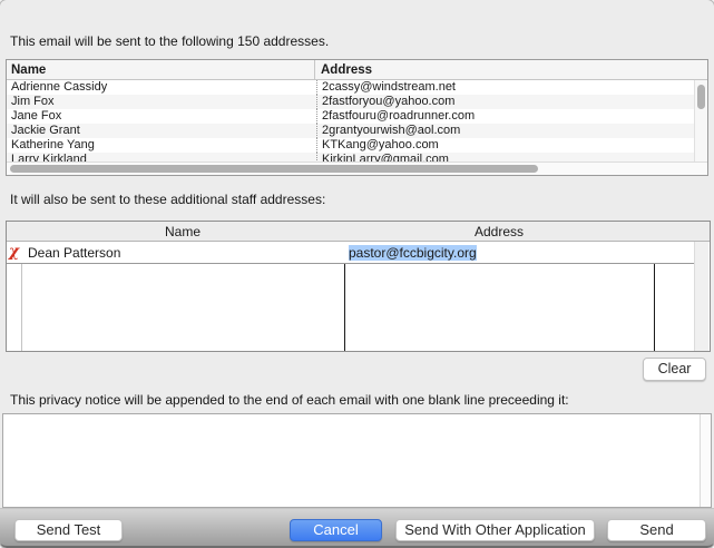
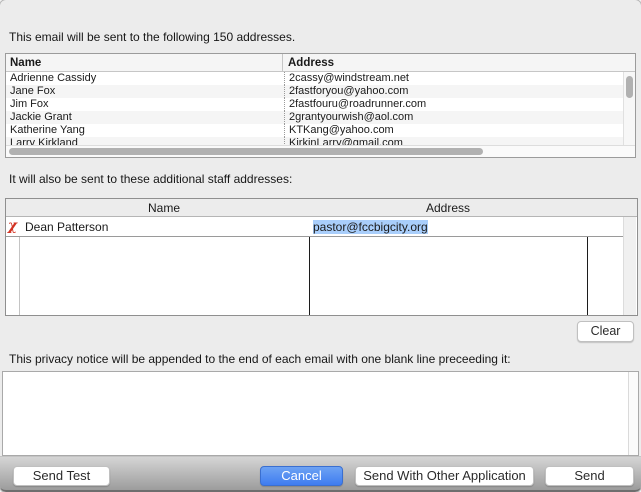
  This email will be sent to the following 150 addresses.
  Name
  Address
  Adrienne Cassidy
  2cassy@windstream.net
- Jim Fox
+ Jane Fox
  2fastforyou@yahoo.com
- Jane Fox
+ Jim Fox
  2fastfouru@roadrunner.com
  Jackie Grant
  2grantyourwish@aol.com
  Katherine Yang
  KTKang@yahoo.com
  Larry Kirkland
  KirkinLarry@gmail.com
  It will also be sent to these additional staff addresses:
  Name
  Address
  χ
  Dean Patterson
  pastor@fccbigcity.org
  Clear
  This privacy notice will be appended to the end of each email with one blank line preceeding it:
  Send Test
  Cancel
  Send With Other Application
  Send
